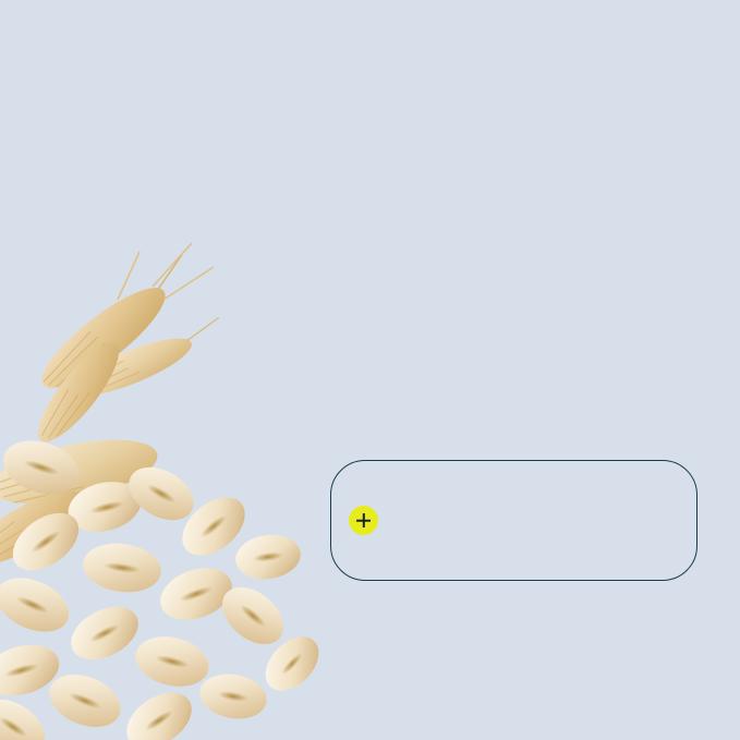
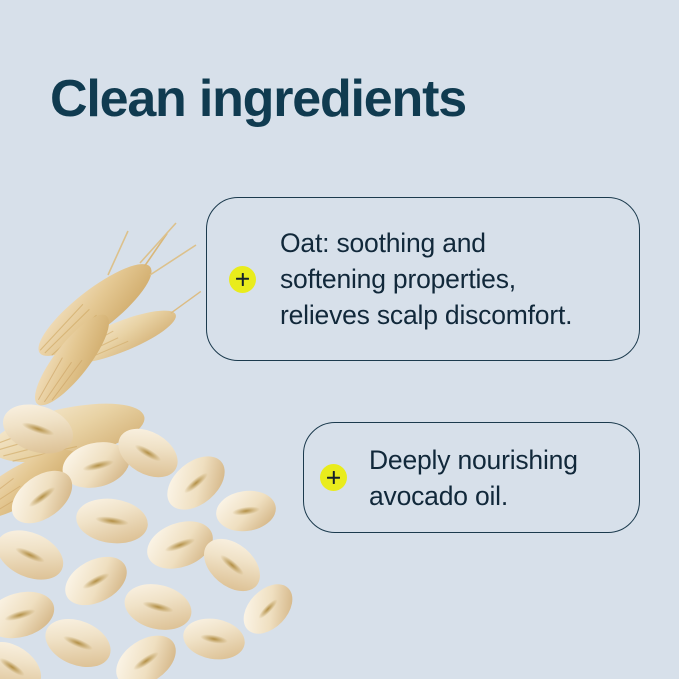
+ Clean ingredients
+ Oat: soothing and
+ softening properties,
+ relieves scalp discomfort.
+ Deeply nourishing
+ avocado oil.
